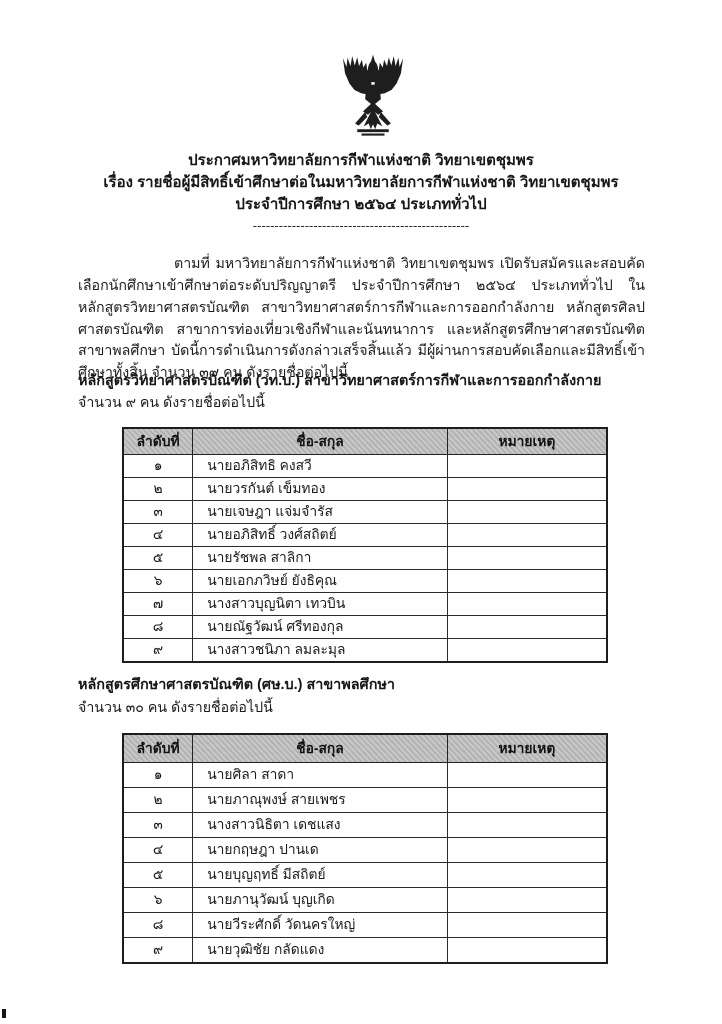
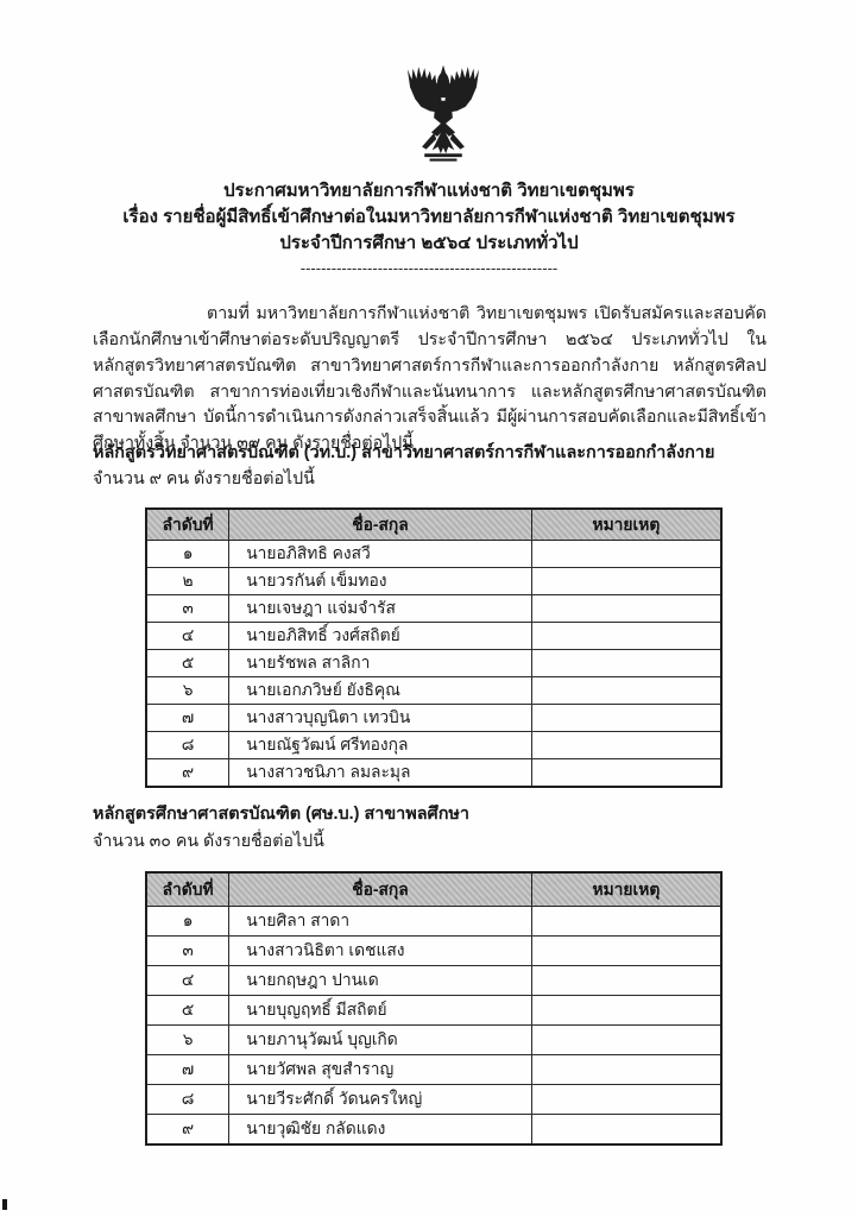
  ประกาศมหาวิทยาลัยการกีฬาแห่งชาติ วิทยาเขตชุมพร
  เรื่อง รายชื่อผู้มีสิทธิ์เข้าศึกษาต่อในมหาวิทยาลัยการกีฬาแห่งชาติ วิทยาเขตชุมพร
  ประจำปีการศึกษา ๒๕๖๔ ประเภททั่วไป
  --------------------------------------------------
  ตามที่ มหาวิทยาลัยการกีฬาแห่งชาติ วิทยาเขตชุมพร เปิดรับสมัครและสอบคัดเลือกนักศึกษาเข้าศึกษาต่อระดับปริญญาตรี ประจำปีการศึกษา ๒๕๖๔ ประเภททั่วไป ในหลักสูตรวิทยาศาสตรบัณฑิต สาขาวิทยาศาสตร์การกีฬาและการออกกำลังกาย หลักสูตรศิลปศาสตรบัณฑิต สาขาการท่องเที่ยวเชิงกีฬาและนันทนาการ และหลักสูตรศึกษาศาสตรบัณฑิต สาขาพลศึกษา บัดนี้การดำเนินการดังกล่าวเสร็จสิ้นแล้ว มีผู้ผ่านการสอบคัดเลือกและมีสิทธิ์เข้าศึกษาทั้งสิ้น จำนวน ๓๙ คน ดังรายชื่อต่อไปนี้
  หลักสูตรวิทยาศาสตรบัณฑิต (วท.บ.) สาขาวิทยาศาสตร์การกีฬาและการออกกำลังกาย
  จำนวน ๙ คน ดังรายชื่อต่อไปนี้
  ลำดับที่	ชื่อ-สกุล	หมายเหตุ
  ๑	นายอภิสิทธิ คงสวี
  ๒	นายวรกันต์ เข็มทอง
  ๓	นายเจษฎา แจ่มจำรัส
  ๔	นายอภิสิทธิ์ วงศ์สถิตย์
  ๕	นายรัชพล สาลิกา
  ๖	นายเอกภวิษย์ ยังธิคุณ
  ๗	นางสาวบุญนิตา เทวบิน
  ๘	นายณัฐวัฒน์ ศรีทองกุล
  ๙	นางสาวชนิภา ลมละมุล
  หลักสูตรศึกษาศาสตรบัณฑิต (ศษ.บ.) สาขาพลศึกษา
  จำนวน ๓๐ คน ดังรายชื่อต่อไปนี้
  ลำดับที่	ชื่อ-สกุล	หมายเหตุ
  ๑	นายศิลา สาดา
- ๒	นายภาณุพงษ์ สายเพชร
  ๓	นางสาวนิธิตา เดชแสง
  ๔	นายกฤษฎา ปานเด
  ๕	นายบุญฤทธิ์ มีสถิตย์
  ๖	นายภานุวัฒน์ บุญเกิด
+ ๗	นายวัศพล สุขสำราญ
  ๘	นายวีระศักดิ์ วัดนครใหญ่
  ๙	นายวุฒิชัย กลัดแดง
